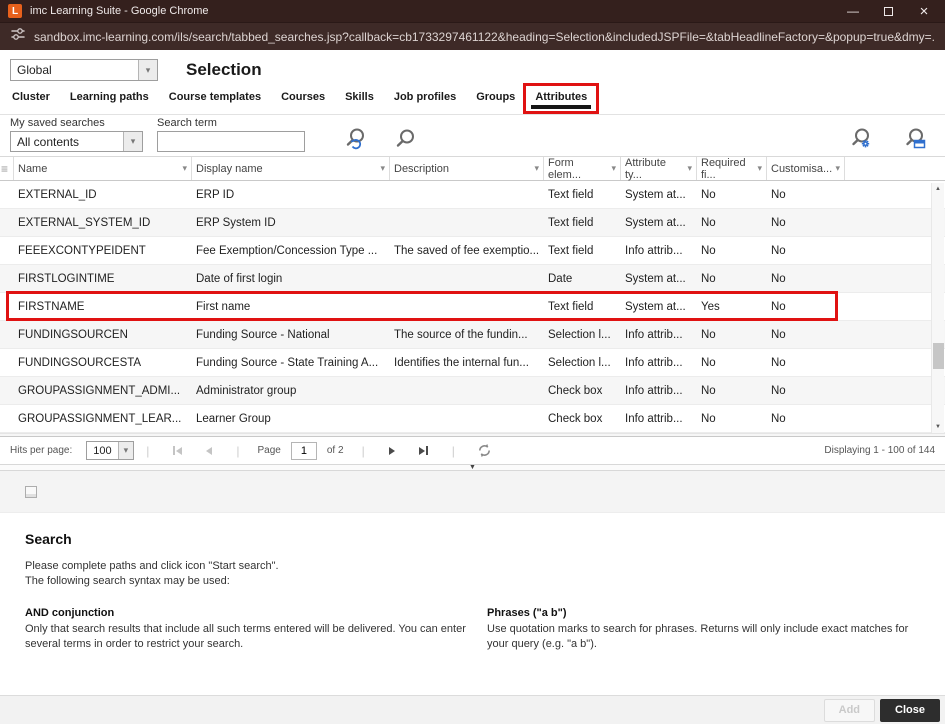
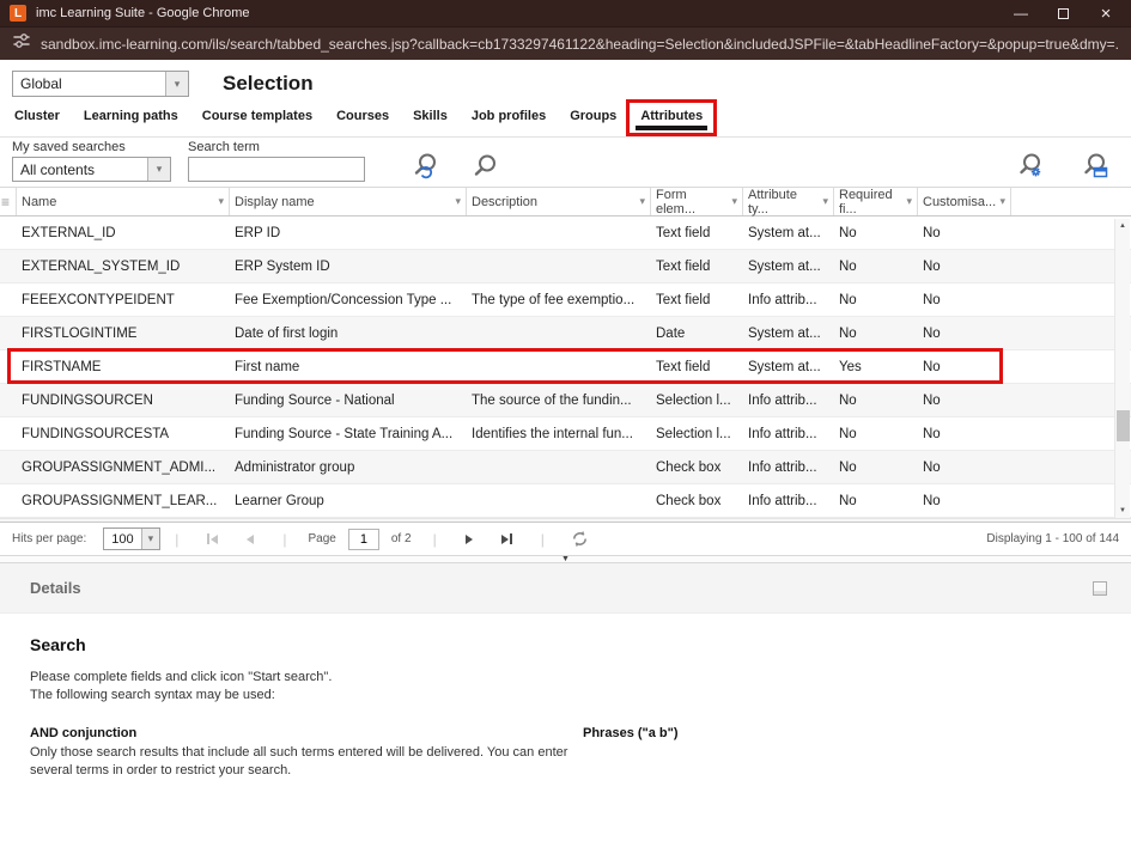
  L
  imc Learning Suite - Google Chrome
  —
  ×
  sandbox.imc-learning.com/ils/search/tabbed_searches.jsp?callback=cb1733297461122&heading=Selection&includedJSPFile=&tabHeadlineFactory=&popup=true&dmy=.
  Global
  ▾
  Selection
  Cluster
  Learning paths
  Course templates
  Courses
  Skills
  Job profiles
  Groups
  Attributes
  My saved searches
  All contents
  ▾
  Search term
  ≡
  Name
  ▾
  Display name
  ▾
  Description
  ▾
  Form elem...
  ▾
  Attribute ty...
  ▾
  Required fi...
  ▾
  Customisa...
  ▾
  EXTERNAL_ID
  ERP ID
  Text field
  System at...
  No
  No
  EXTERNAL_SYSTEM_ID
  ERP System ID
  Text field
  System at...
  No
  No
  FEEEXCONTYPEIDENT
  Fee Exemption/Concession Type ...
- The saved of fee exemptio...
+ The type of fee exemptio...
  Text field
  Info attrib...
  No
  No
  FIRSTLOGINTIME
  Date of first login
  Date
  System at...
  No
  No
  FIRSTNAME
  First name
  Text field
  System at...
  Yes
  No
  FUNDINGSOURCEN
  Funding Source - National
  The source of the fundin...
  Selection l...
  Info attrib...
  No
  No
  FUNDINGSOURCESTA
  Funding Source - State Training A...
  Identifies the internal fun...
  Selection l...
  Info attrib...
  No
  No
  GROUPASSIGNMENT_ADMI...
  Administrator group
  Check box
  Info attrib...
  No
  No
  GROUPASSIGNMENT_LEAR...
  Learner Group
  Check box
  Info attrib...
  No
  No
  Hits per page:
  100
  ▾
  |
  |
  Page
  1
  of 2
  |
  |
  Displaying 1 - 100 of 144
+ Details
  Search
- Please complete paths and click icon "Start search".
+ Please complete fields and click icon "Start search".
  The following search syntax may be used:
  AND conjunction
- Only that search results that include all such terms entered will be delivered. You can enter several terms in order to restrict your search.
+ Only those search results that include all such terms entered will be delivered. You can enter several terms in order to restrict your search.
  Phrases ("a b")
- Use quotation marks to search for phrases. Returns will only include exact matches for your query (e.g. "a b").
- Add
- Close
